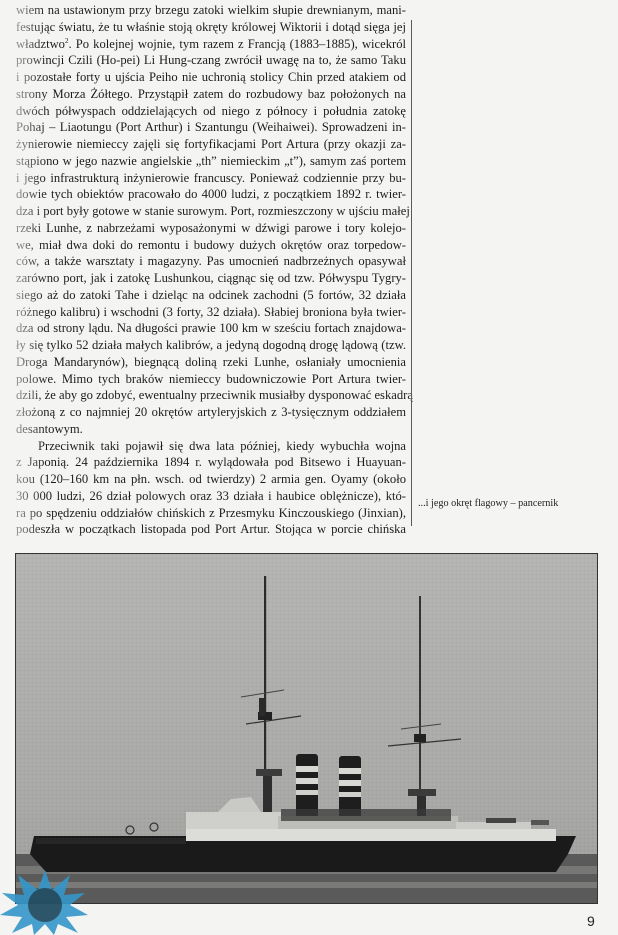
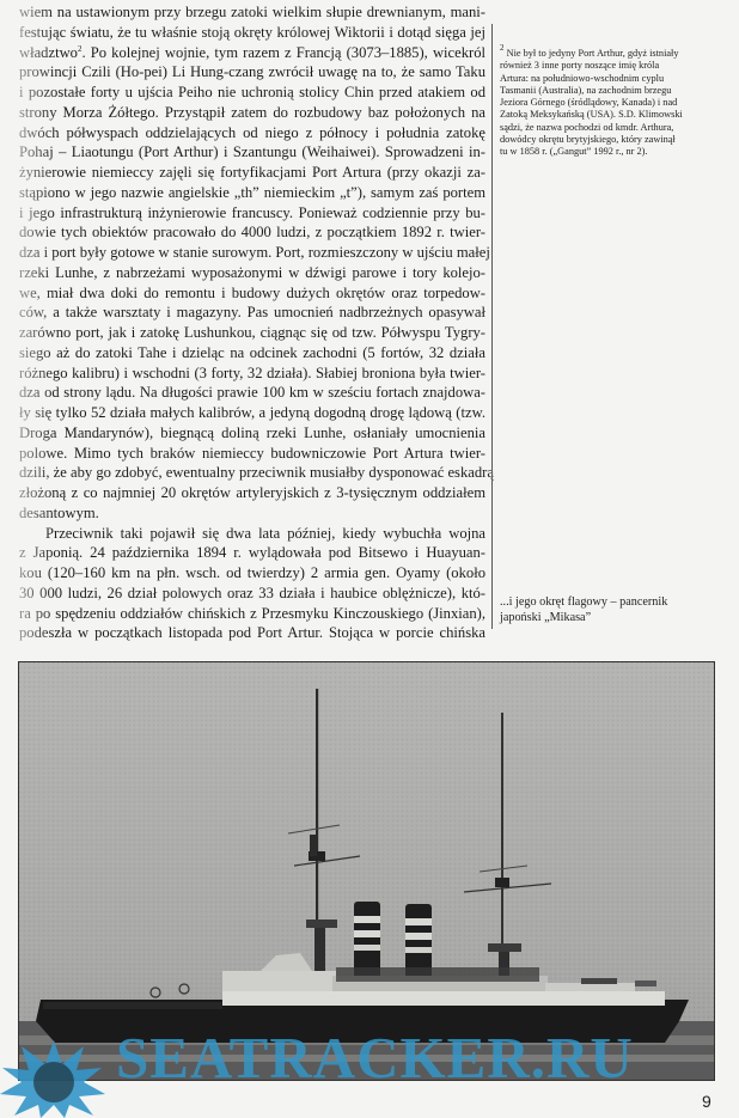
  na ustawionym przy brzegu zatoki wielkim słupie drewnianym, mani-
  ąc światu, że tu właśnie stoją okręty królowej Wiktorii i dotąd sięga jej
- two2. Po kolejnej wojnie, tym razem z Francją (1883–1885), wicekról
+ two2. Po kolejnej wojnie, tym razem z Francją (3073–1885), wicekról
  ncji Czili (Ho-pei) Li Hung-czang zwrócił uwagę na to, że samo Taku
  stałe forty u ujścia Peiho nie uchronią stolicy Chin przed atakiem od
  Morza Żółtego. Przystąpił zatem do rozbudowy baz położonych na
  h półwyspach oddzielających od niego z północy i południa zatokę
  – Liaotungu (Port Arthur) i Szantungu (Weihaiwei). Sprowadzeni in-
  owie niemieccy zajęli się fortyfikacjami Port Artura (przy okazji za-
  no w jego nazwie angielskie „th” niemieckim „t”), samym zaś portem
  infrastrukturą inżynierowie francuscy. Ponieważ codziennie przy bu-
  tych obiektów pracowało do 4000 ludzi, z początkiem 1892 r. twier-
  port były gotowe w stanie surowym. Port, rozmieszczony w ujściu małej
  Lunhe, z nabrzeżami wyposażonymi w dźwigi parowe i tory kolejo-
  iał dwa doki do remontu i budowy dużych okrętów oraz torpedow-
  a także warsztaty i magazyny. Pas umocnień nadbrzeżnych opasywał
  no port, jak i zatokę Lushunkou, ciągnąc się od tzw. Półwyspu Tygry-
  aż do zatoki Tahe i dzieląc na odcinek zachodni (5 fortów, 32 działa
  go kalibru) i wschodni (3 forty, 32 działa). Słabiej broniona była twier-
  d strony lądu. Na długości prawie 100 km w sześciu fortach znajdowa-
  tylko 52 działa małych kalibrów, a jedyną dogodną drogę lądową (tzw.
  Mandarynów), biegnącą doliną rzeki Lunhe, osłaniały umocnienia
  e. Mimo tych braków niemieccy budowniczowie Port Artura twier-
  że aby go zdobyć, ewentualny przeciwnik musiałby dysponować eskadr
  ną z co najmniej 20 okrętów artyleryjskich z 3-tysięcznym oddziałem
  rzeciwnik taki pojawił się dwa lata później, kiedy wybuchła wojna
  onią. 24 października 1894 r. wylądowała pod Bitsewo i Huayuan-
  120–160 km na płn. wsch. od twierdzy) 2 armia gen. Oyamy (około
  0 ludzi, 26 dział polowych oraz 33 działa i haubice oblężnicze), któ-
  spędzeniu oddziałów chińskich z Przesmyku Kinczouskiego (Jinxian),
  zła w początkach listopada pod Port Artur. Stojąca w porcie chińska
+ 2 Nie był to jedyny Port Arthur, gdyż istniały
+ również 3 inne porty noszące imię króla
+ Artura: na południowo-wschodnim cyplu
+ Tasmanii (Australia), na zachodnim brzegu
+ Jeziora Górnego (śródlądowy, Kanada) i nad
+ Zatoką Meksykańską (USA). S.D. Klimowski
+ sądzi, że nazwa pochodzi od kmdr. Arthura,
+ dowódcy okrętu brytyjskiego, który zawinął
+ tu w 1858 r. („Gangut” 1992 r., nr 2).
  ...i jego okręt flagowy – pancernik
+ japoński „Mikasa”
  9
+ SEATRACKER.RU
